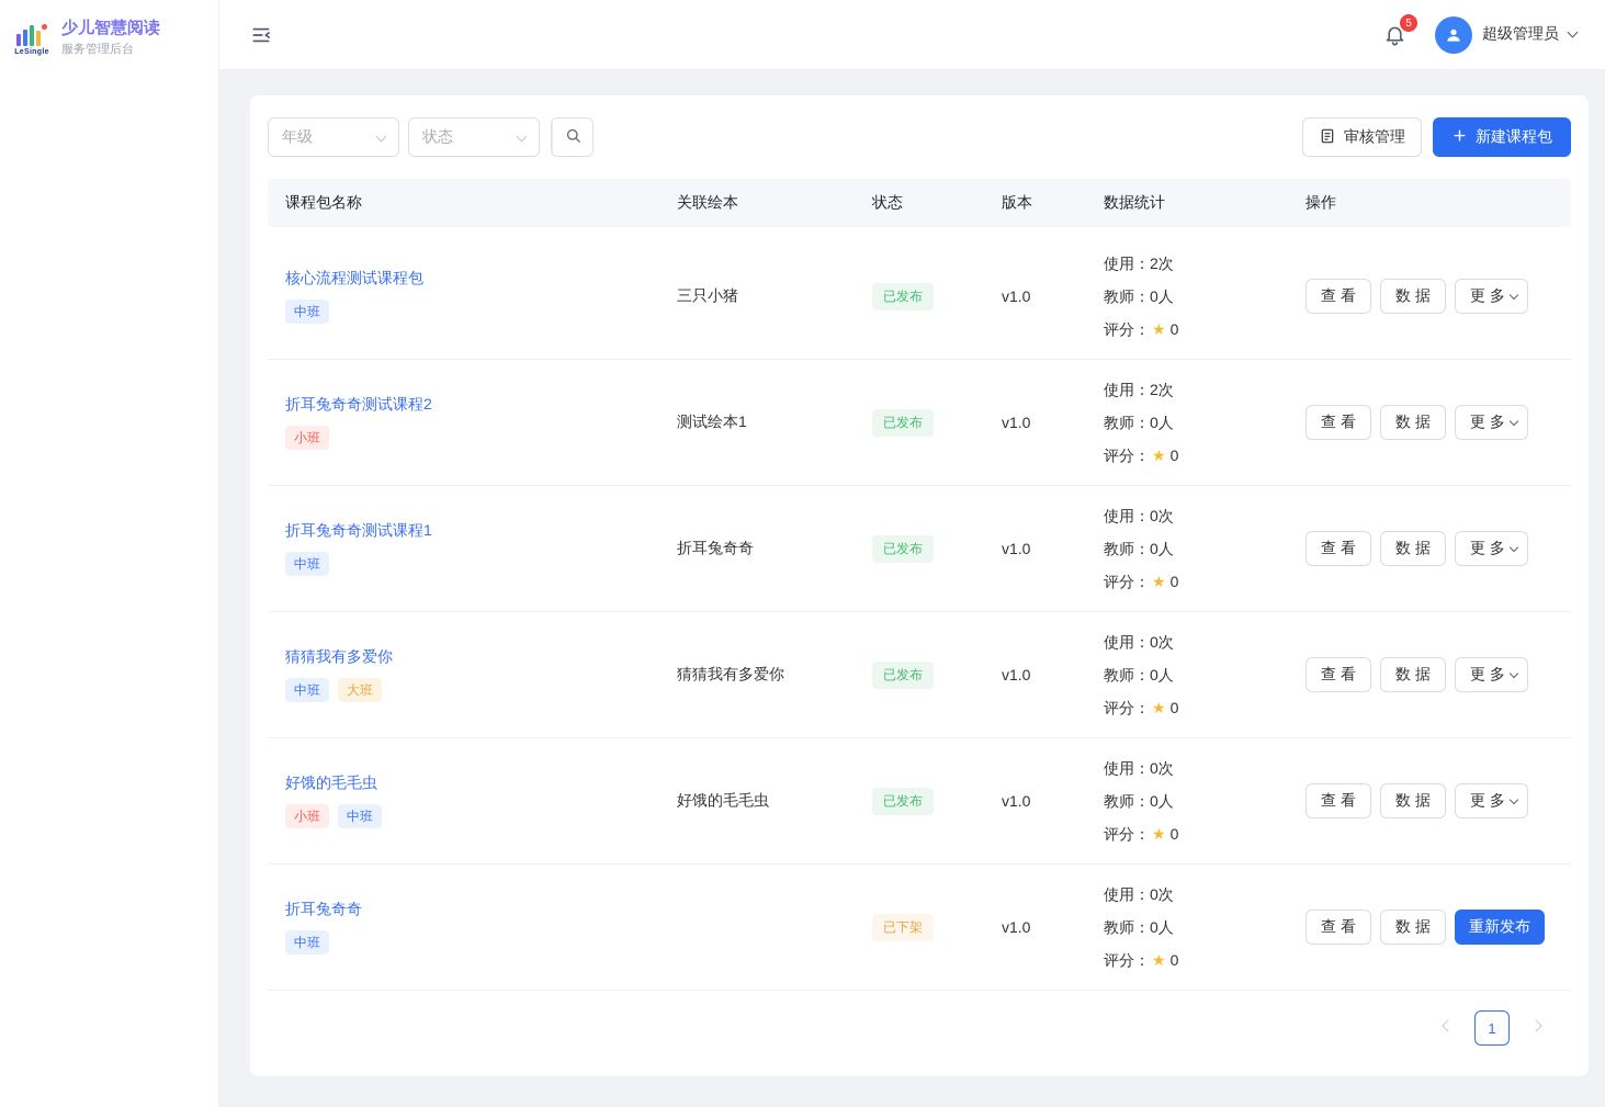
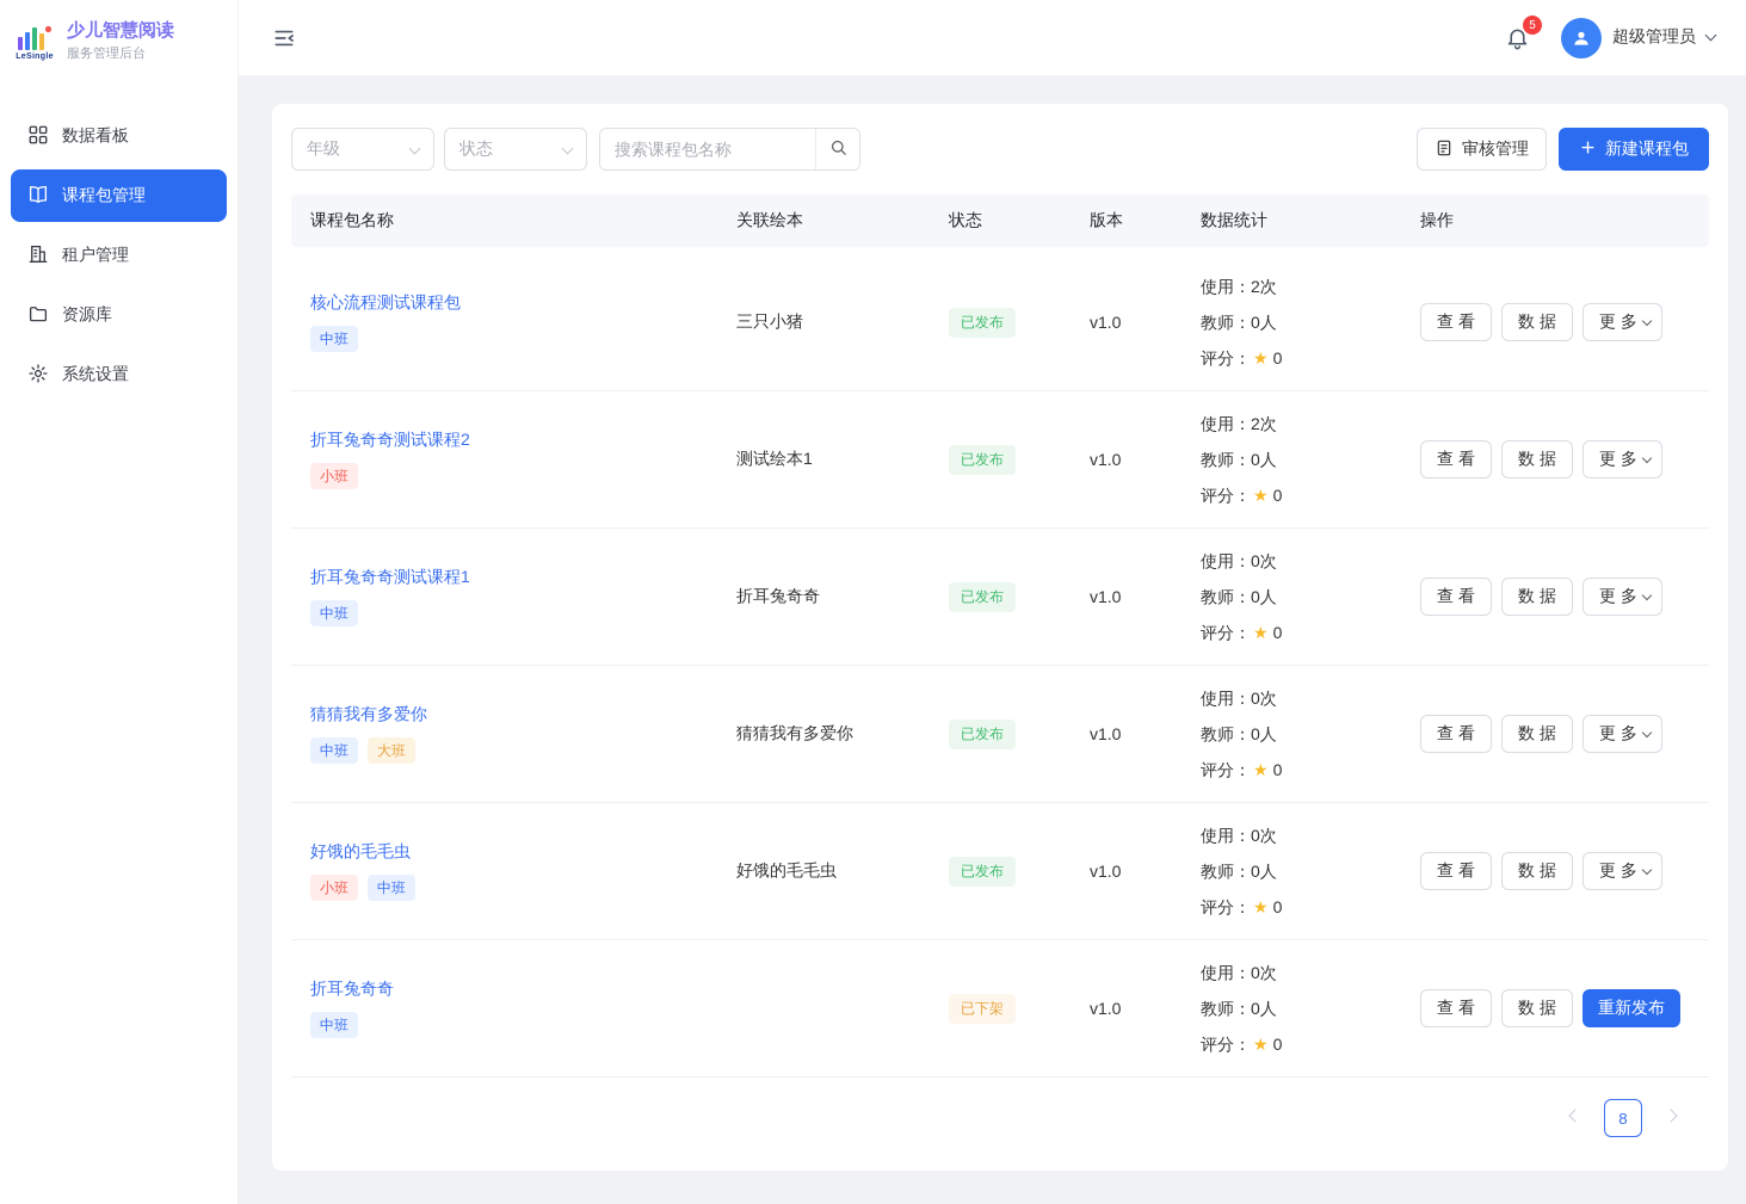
  少儿智慧阅读
  服务管理后台
+ 数据看板
+ 课程包管理
+ 租户管理
+ 资源库
+ 系统设置
  5
  超级管理员
  年级
  状态
+ 搜索课程包名称
  审核管理
  新建课程包
  课程包名称
  关联绘本
  状态
  版本
  数据统计
  操作
  核心流程测试课程包
  中班
  三只小猪
  已发布
  v1.0
  使用：2次
  教师：0人
  评分： ★ 0
  查看
  数据
  更多
  折耳兔奇奇测试课程2
  小班
  测试绘本1
  已发布
  v1.0
  使用：2次
  教师：0人
  评分： ★ 0
  查看
  数据
  更多
  折耳兔奇奇测试课程1
  中班
  折耳兔奇奇
  已发布
  v1.0
  使用：0次
  教师：0人
  评分： ★ 0
  查看
  数据
  更多
  猜猜我有多爱你
  中班
  大班
  猜猜我有多爱你
  已发布
  v1.0
  使用：0次
  教师：0人
  评分： ★ 0
  查看
  数据
  更多
  好饿的毛毛虫
  小班
  中班
  好饿的毛毛虫
  已发布
  v1.0
  使用：0次
  教师：0人
  评分： ★ 0
  查看
  数据
  更多
  折耳兔奇奇
  中班
  已下架
  v1.0
  使用：0次
  教师：0人
  评分： ★ 0
  查看
  数据
  重新发布
- 1
+ 8
